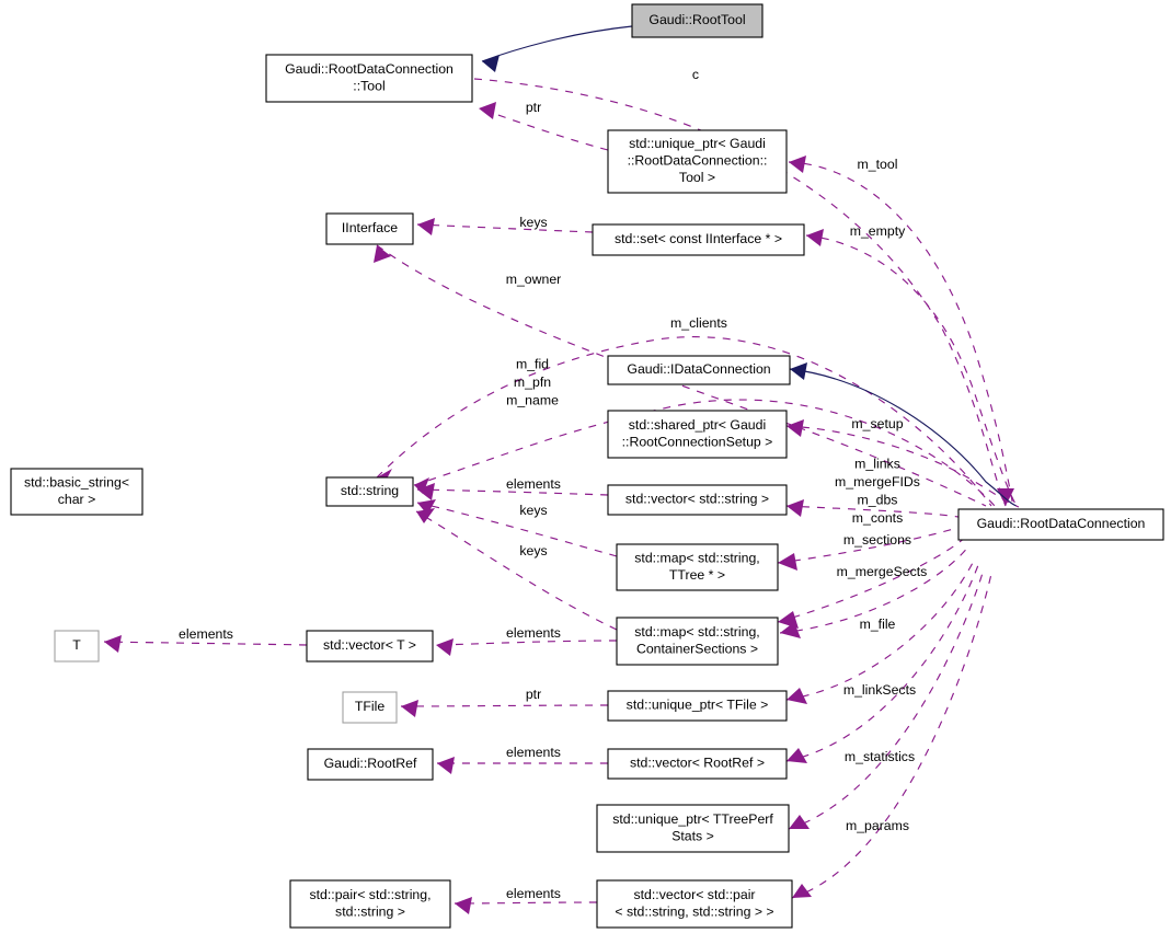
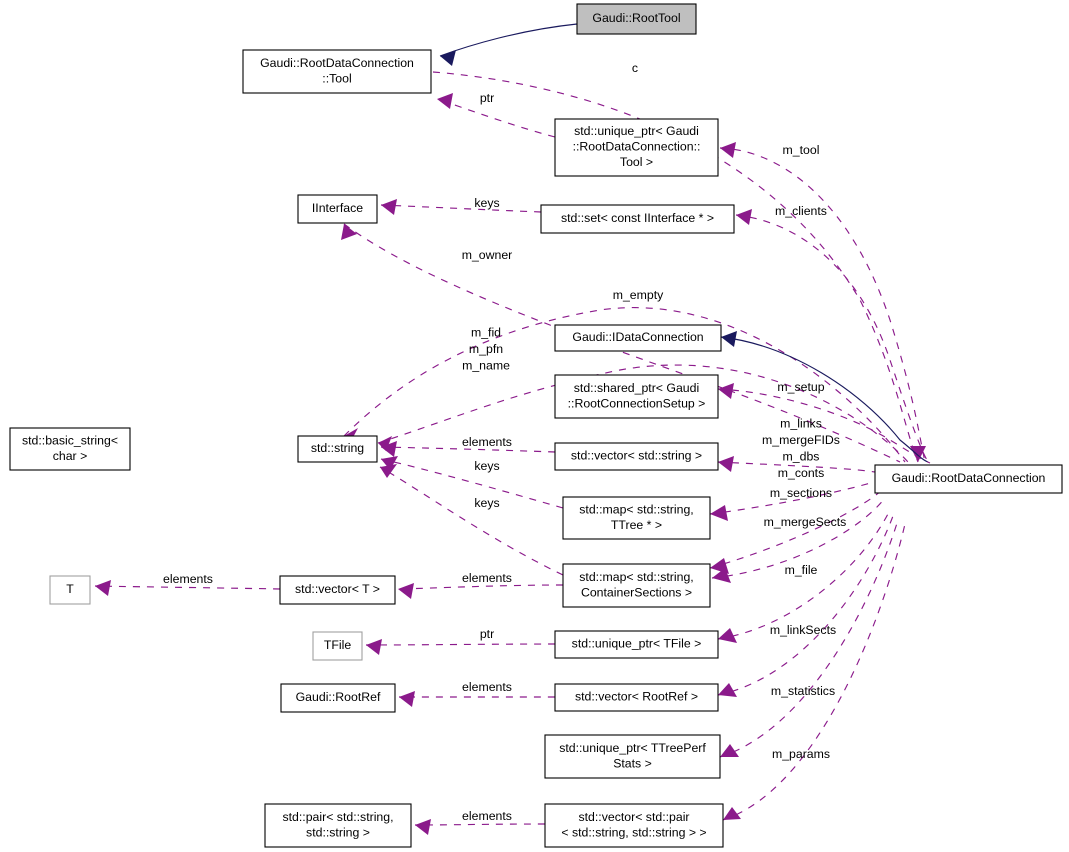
  Gaudi::RootTool
  Gaudi::RootDataConnection ::Tool
  std::unique_ptr< Gaudi ::RootDataConnection:: Tool >
  IInterface
  std::set< const IInterface * >
  Gaudi::IDataConnection
  std::shared_ptr< Gaudi ::RootConnectionSetup >
  std::basic_string< char >
  std::string
  std::vector< std::string >
  std::map< std::string, TTree * >
  Gaudi::RootDataConnection
  T
  std::vector< T >
  std::map< std::string, ContainerSections >
  TFile
  std::unique_ptr< TFile >
  Gaudi::RootRef
  std::vector< RootRef >
  std::unique_ptr< TTreePerf Stats >
  std::pair< std::string, std::string >
  std::vector< std::pair < std::string, std::string > >
  c
  ptr
  m_tool
  keys
- m_empty
+ m_clients
  m_owner
- m_clients
+ m_empty
  m_fid m_pfn m_name
  m_setup
  elements
  m_links m_mergeFIDs m_dbs m_conts
  keys
  m_sections
  keys
  m_mergeSects
  elements
  elements
  m_file
  ptr
  m_linkSects
  elements
  m_statistics
  m_params
  elements
